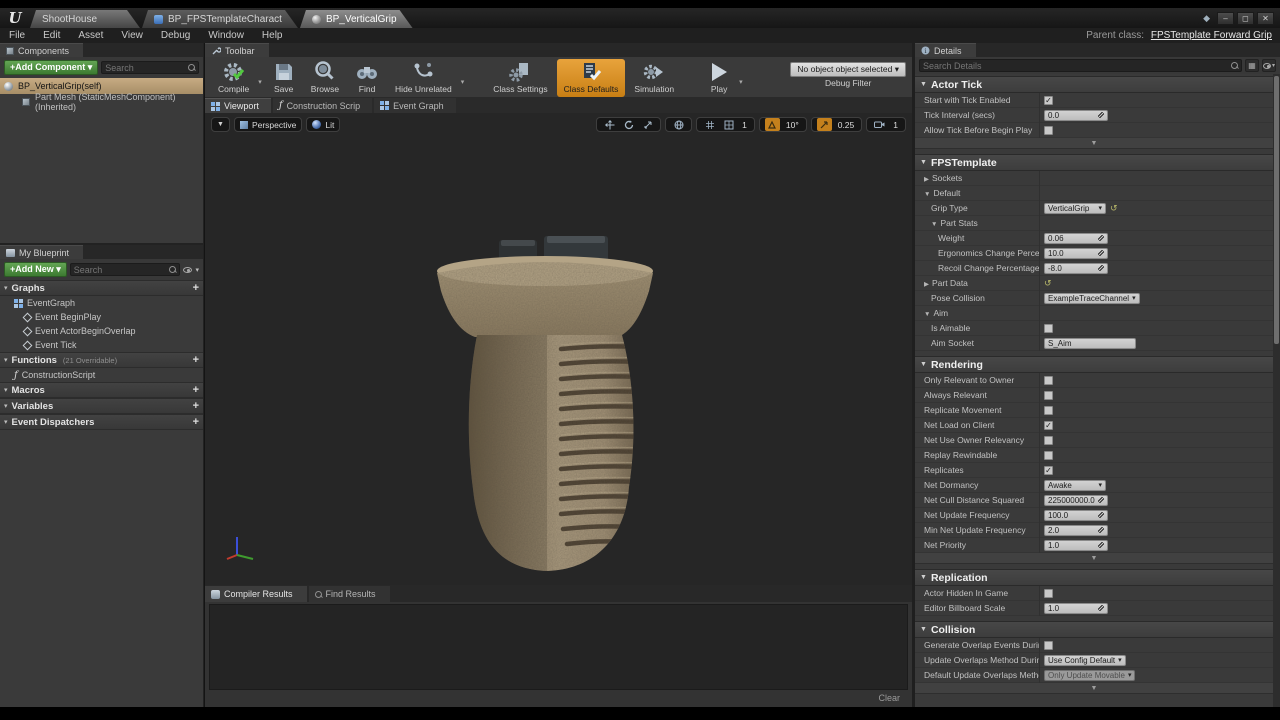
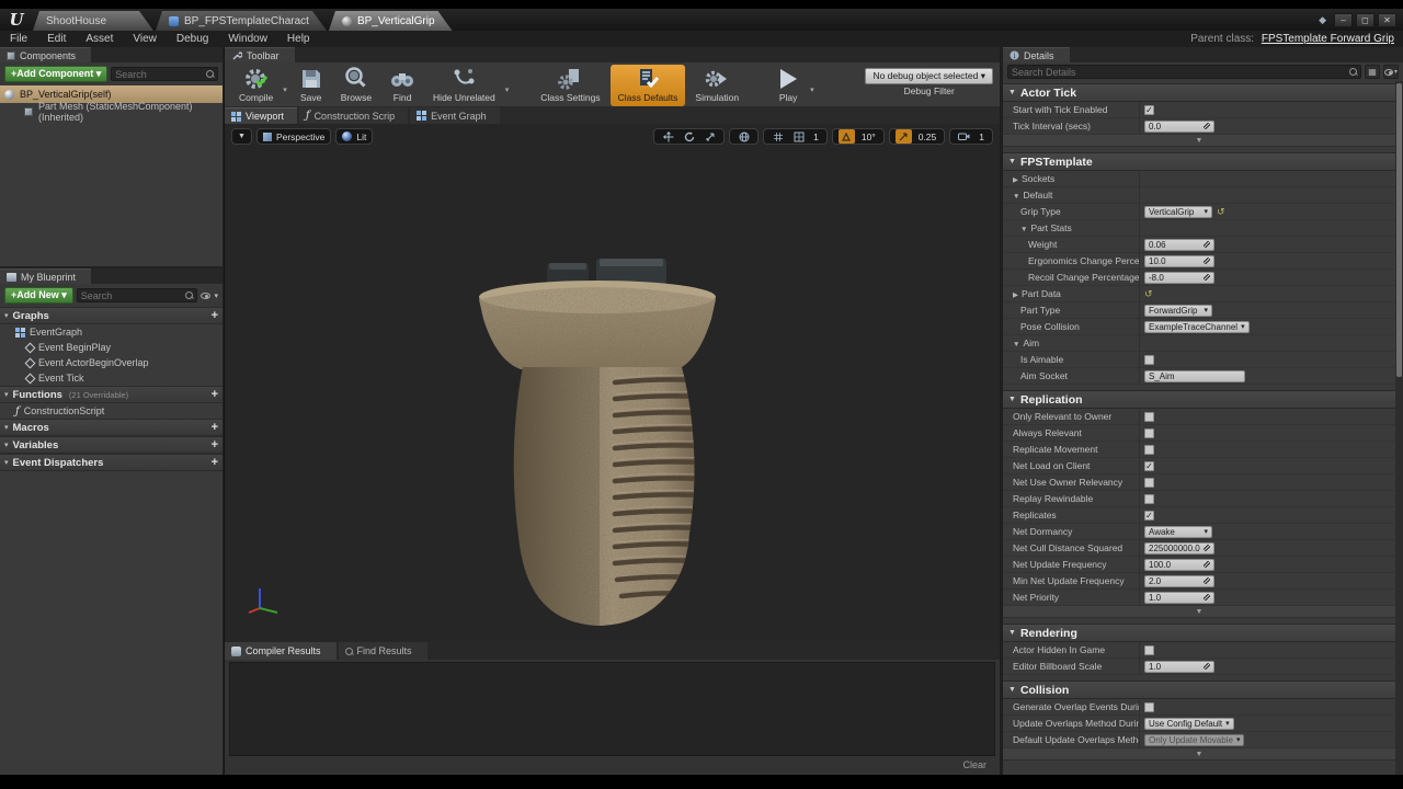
  U
  ShootHouse
  BP_FPSTemplateCharact
  BP_VerticalGrip
  ◆
  –
  ◻
  ✕
  File
  Edit
  Asset
  View
  Debug
  Window
  Help
  Parent class: FPSTemplate Forward Grip
  Components
  +Add Component ▾
  Search
  BP_VerticalGrip(self)
  Part Mesh (StaticMeshComponent) (Inherited)
  My Blueprint
  +Add New ▾
  Search
  Graphs
  +
  EventGraph
  Event BeginPlay
  Event ActorBeginOverlap
  Event Tick
  Functions
  (21 Overridable)
  +
  ƒ
  ConstructionScript
  Macros
  +
  Variables
  +
  Event Dispatchers
  +
  Toolbar
  Compile
  Save
  Browse
  Find
  Hide Unrelated
  Class Settings
  Class Defaults
  Simulation
  Play
- No object object selected ▾
+ No debug object selected ▾
  Debug Filter
  Viewport
  ƒ
  Construction Scrip
  Event Graph
  Perspective
  Lit
  1
  10°
  0.25
  1
  Compiler Results
  Find Results
  Clear
  i
  Details
  Search Details
  ▦
  Actor Tick
  Start with Tick Enabled
  ✓
  Tick Interval (secs)
  0.0
- Allow Tick Before Begin Play
  FPSTemplate
  Sockets
  Default
  Grip Type
  VerticalGrip
  ↺
  Part Stats
  Weight
  0.06
  Ergonomics Change Perce
  10.0
  Recoil Change Percentage
  -8.0
  Part Data
  ↺
+ Part Type
+ ForwardGrip
  Pose Collision
  ExampleTraceChannel
  Aim
  Is Aimable
  Aim Socket
  S_Aim
- Rendering
+ Replication
  Only Relevant to Owner
  Always Relevant
  Replicate Movement
  Net Load on Client
  ✓
  Net Use Owner Relevancy
  Replay Rewindable
  Replicates
  ✓
  Net Dormancy
  Awake
  Net Cull Distance Squared
  225000000.0
  Net Update Frequency
  100.0
  Min Net Update Frequency
  2.0
  Net Priority
  1.0
- Replication
+ Rendering
  Actor Hidden In Game
  Editor Billboard Scale
  1.0
  Collision
  Generate Overlap Events Duri
  Update Overlaps Method Durin
  Use Config Default
  Default Update Overlaps Meth
  Only Update Movable
